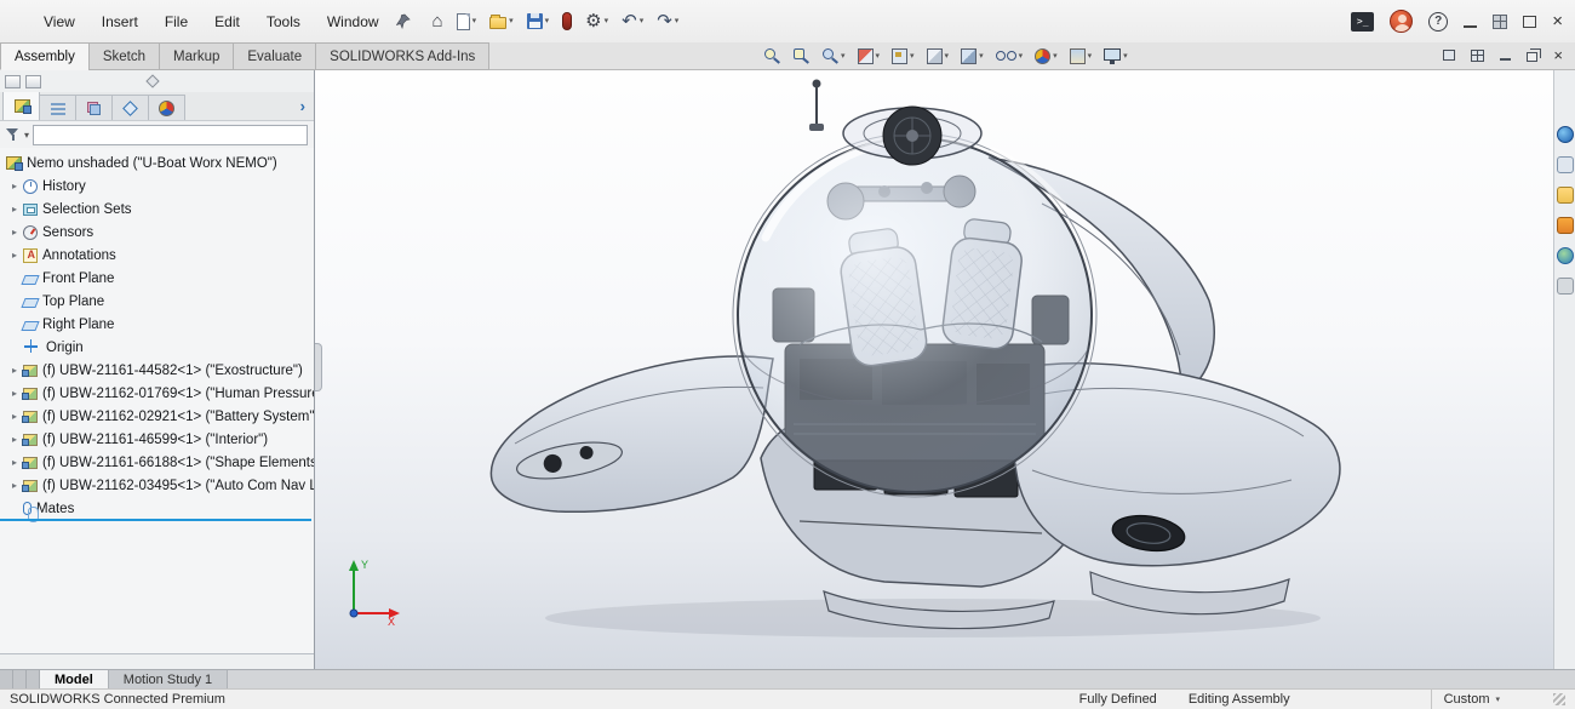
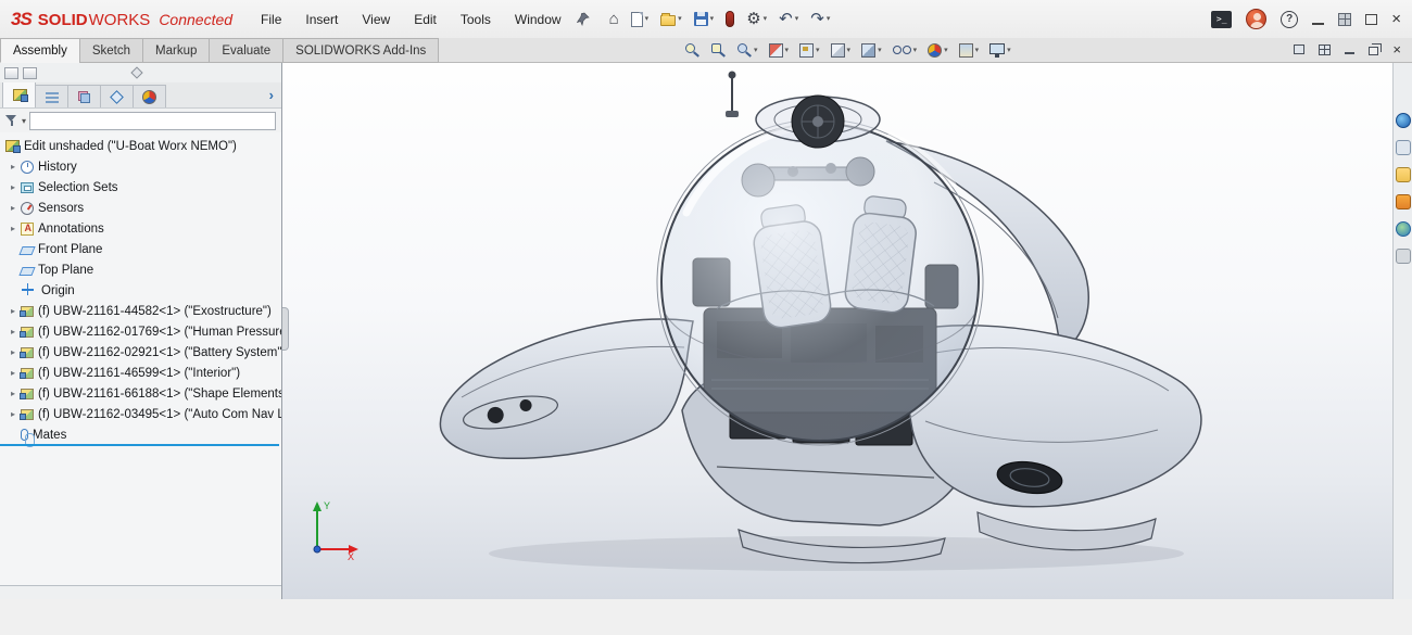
+ 3S
+ SOLID
+ WORKS
+ Connected
- View
+ File
  Insert
- File
+ View
  Edit
  Tools
  Window
  ⌂
  ⚙
  ↶
  ↷
  >_
  ?
  ×
  Assembly
  Sketch
  Markup
  Evaluate
  SOLIDWORKS Add-Ins
  ×
  ›
  ▾
- Nemo unshaded ("U-Boat Worx NEMO")
+ Edit unshaded ("U-Boat Worx NEMO")
  ▸
  History
  ▸
  Selection Sets
  ▸
  Sensors
  ▸
  Annotations
  Front Plane
  Top Plane
- Right Plane
  Origin
  ▸
  (f) UBW-21161-44582<1> ("Exostructure")
  ▸
  (f) UBW-21162-01769<1> ("Human Pressur
  ▸
  (f) UBW-21162-02921<1> ("Battery System"
  ▸
  (f) UBW-21161-46599<1> ("Interior")
  ▸
  (f) UBW-21161-66188<1> ("Shape Elements
  ▸
  (f) UBW-21162-03495<1> ("Auto Com Nav L
  Mates
  Y
  X
- Model
- Motion Study 1
- SOLIDWORKS Connected Premium
- Fully Defined
- Editing Assembly
- Custom
